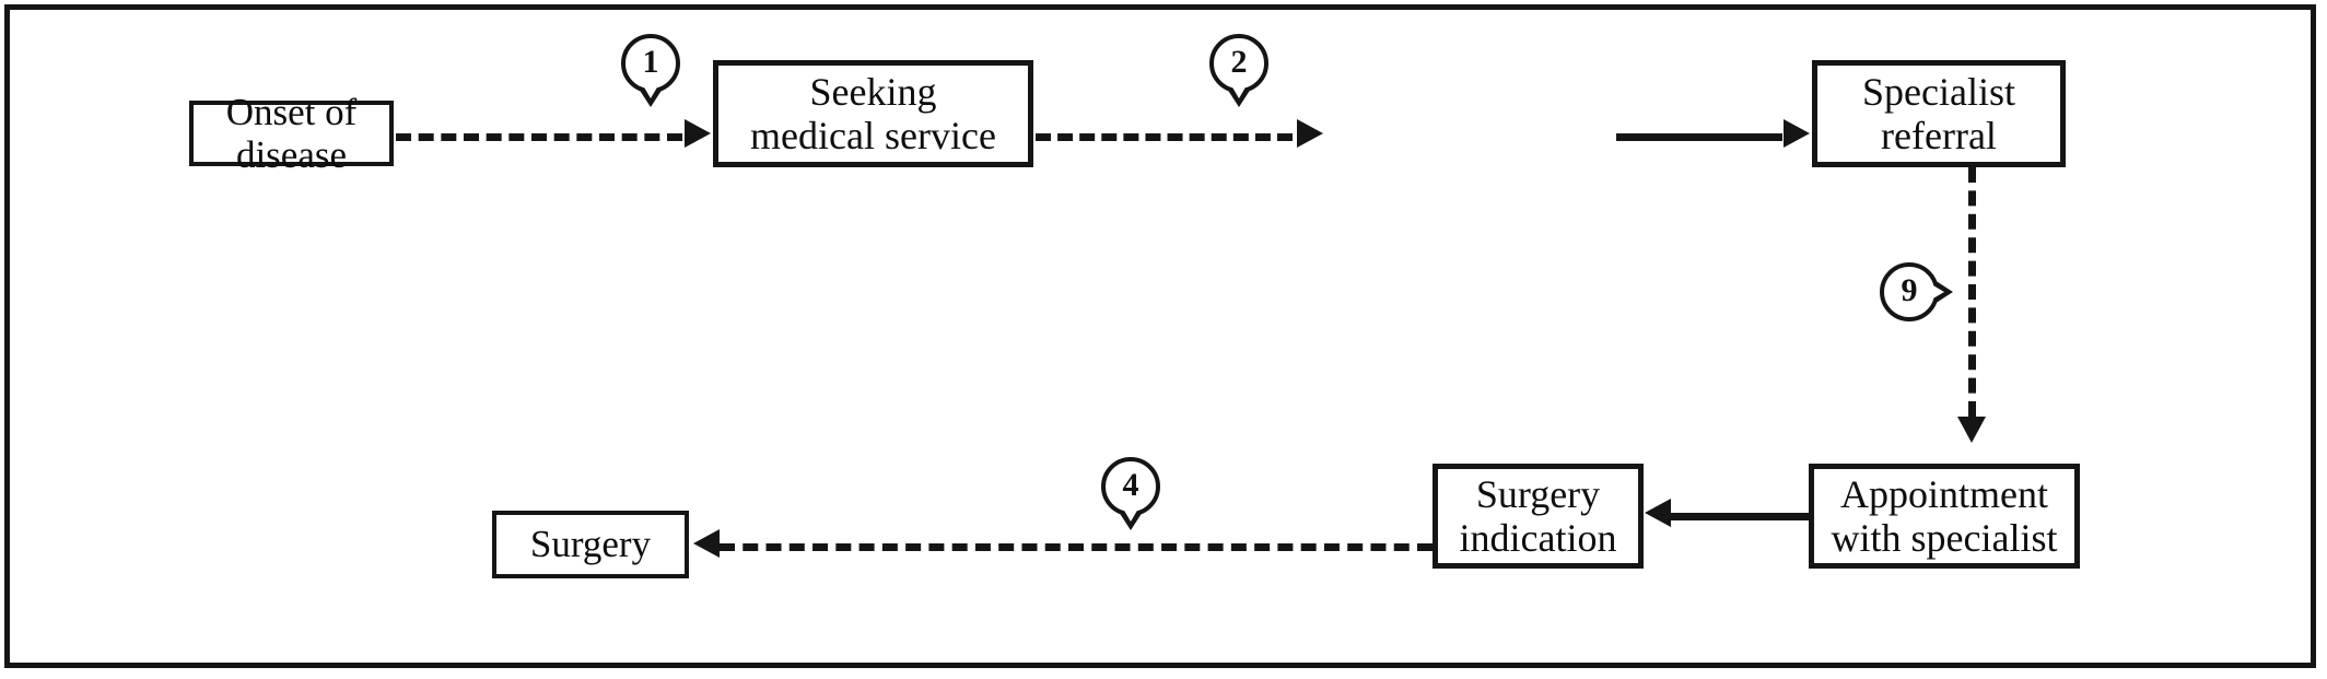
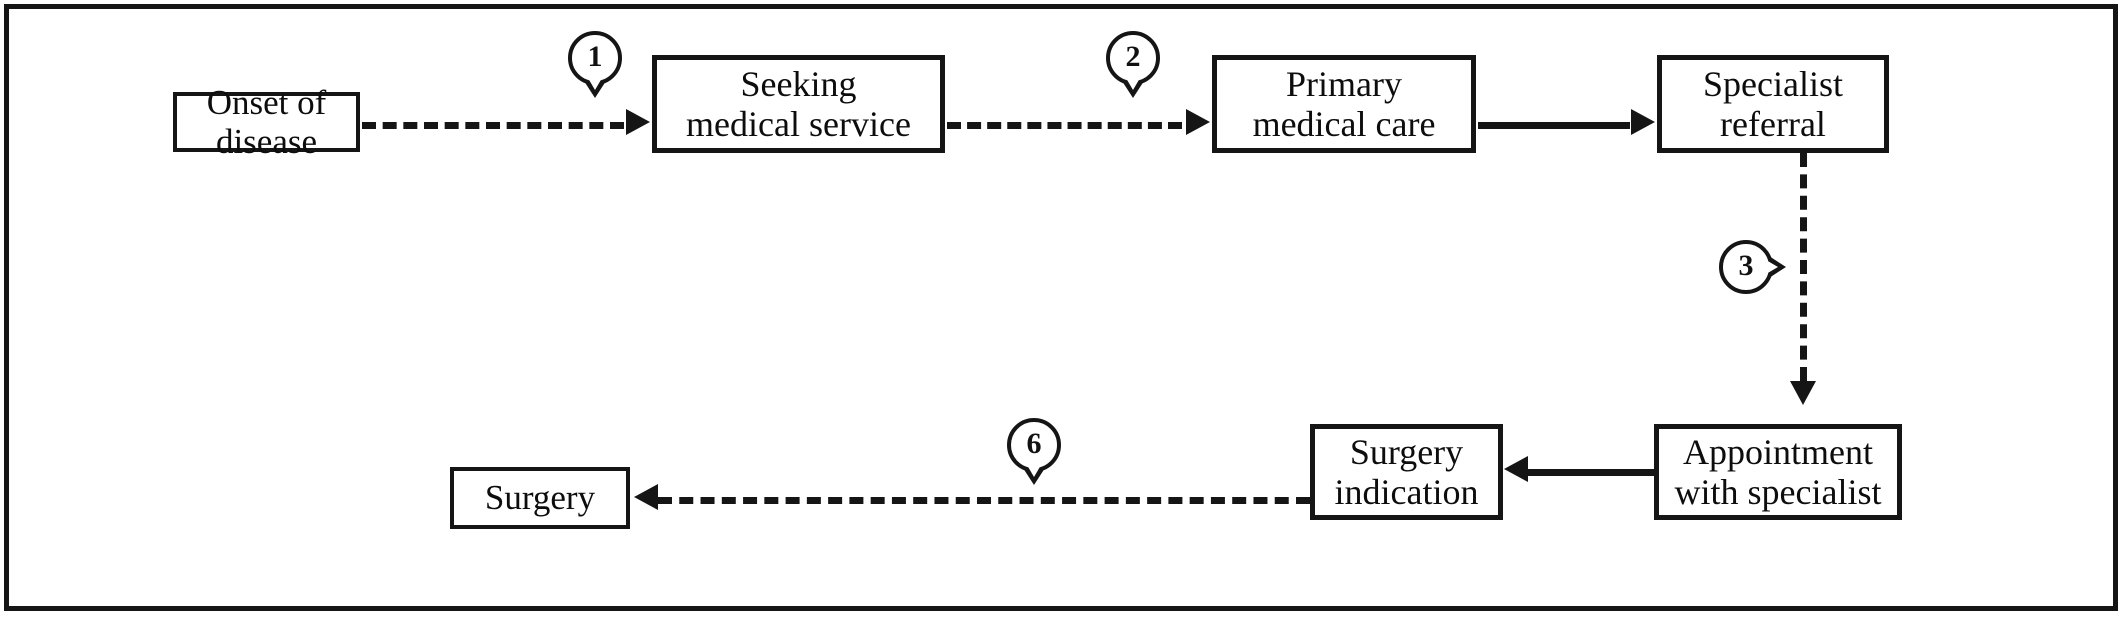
  Onset of disease
  Seeking
  medical service
+ Primary
+ medical care
  Specialist
  referral
  Appointment
  with specialist
  Surgery
  indication
  Surgery
  1
  2
- 9
+ 3
- 4
+ 6
